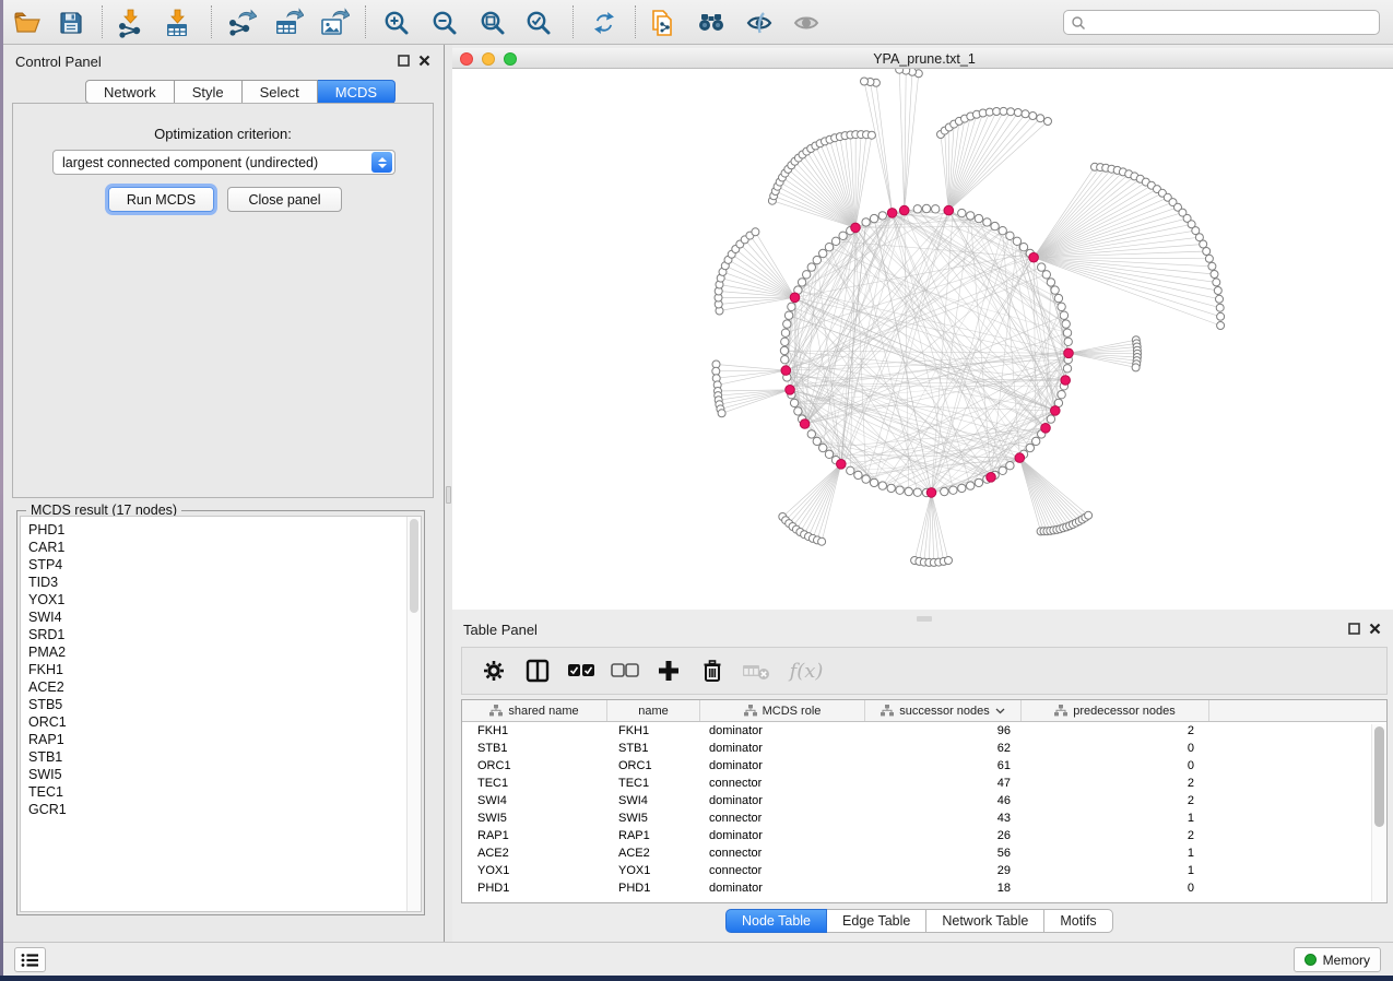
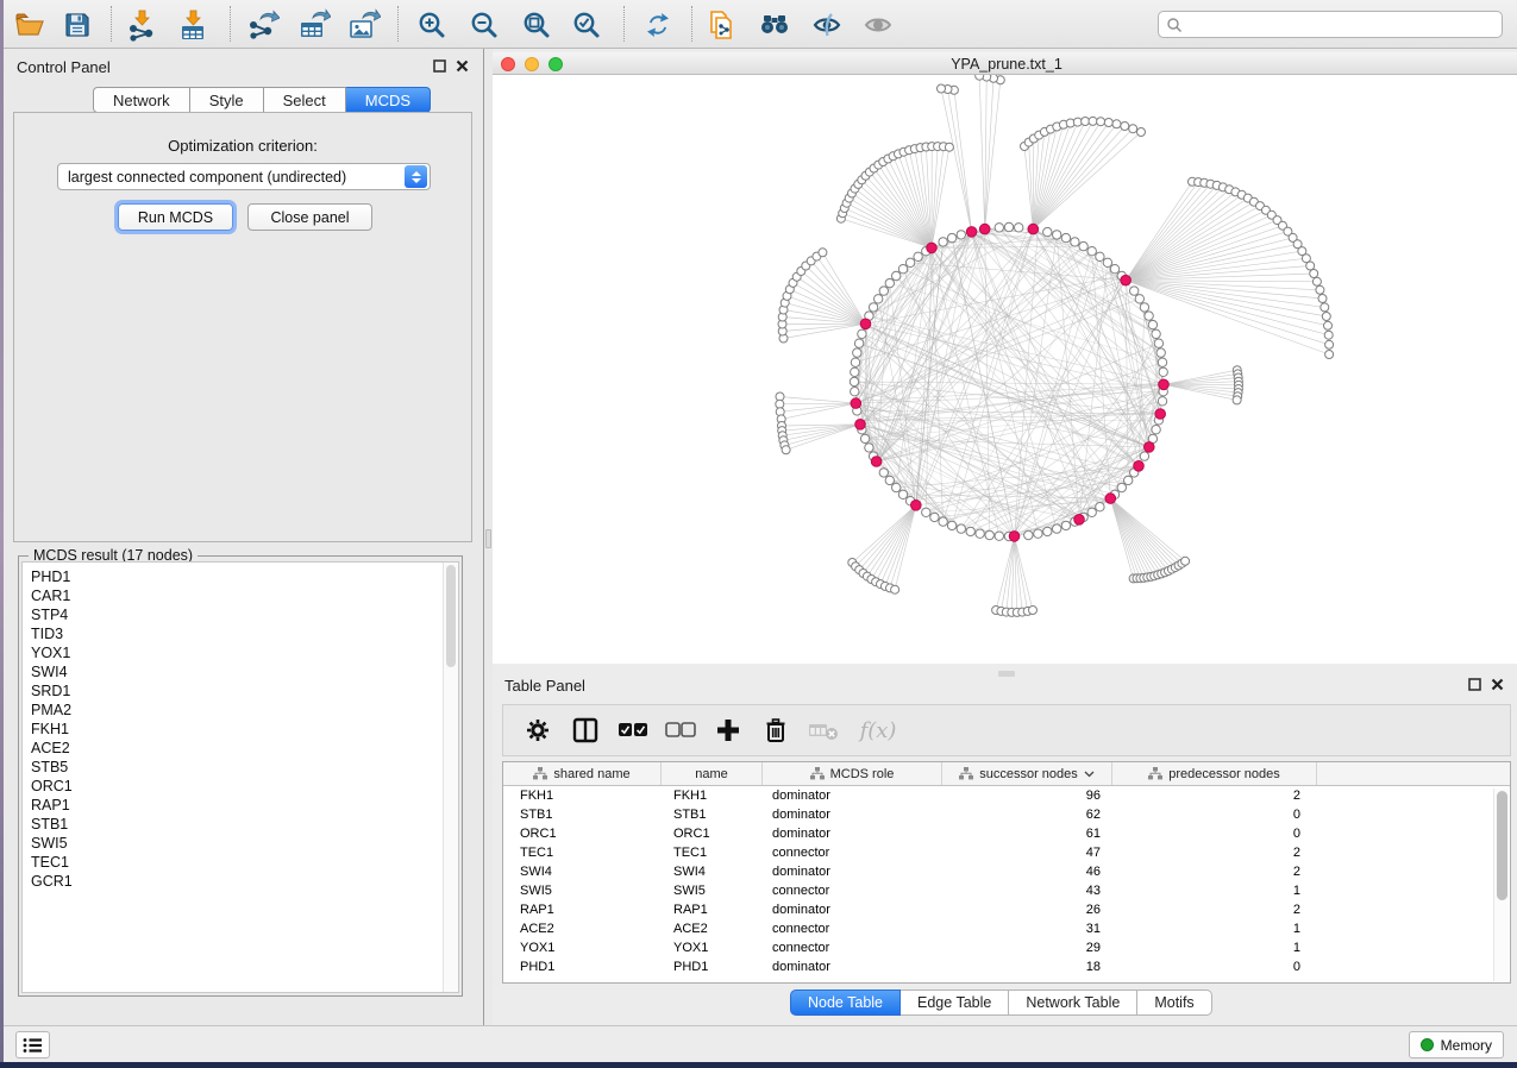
  Control Panel
  Network
  Style
  Select
  MCDS
  Optimization criterion:
  largest connected component (undirected)
  Run MCDS
  Close panel
  MCDS result (17 nodes)
  PHD1
  CAR1
  STP4
  TID3
  YOX1
  SWI4
  SRD1
  PMA2
  FKH1
  ACE2
  STB5
  ORC1
  RAP1
  STB1
  SWI5
  TEC1
  GCR1
  YPA_prune.txt_1
  Table Panel
  f(x)
  shared name
  name
  MCDS role
  successor nodes
  predecessor nodes
  FKH1
  FKH1
  dominator
  96
  2
  STB1
  STB1
  dominator
  62
  0
  ORC1
  ORC1
  dominator
  61
  0
  TEC1
  TEC1
  connector
  47
  2
  SWI4
  SWI4
  dominator
  46
  2
  SWI5
  SWI5
  connector
  43
  1
  RAP1
  RAP1
  dominator
  26
  2
  ACE2
  ACE2
  connector
- 56
+ 31
  1
  YOX1
  YOX1
  connector
  29
  1
  PHD1
  PHD1
  dominator
  18
  0
  Node Table
  Edge Table
  Network Table
  Motifs
  Memory
